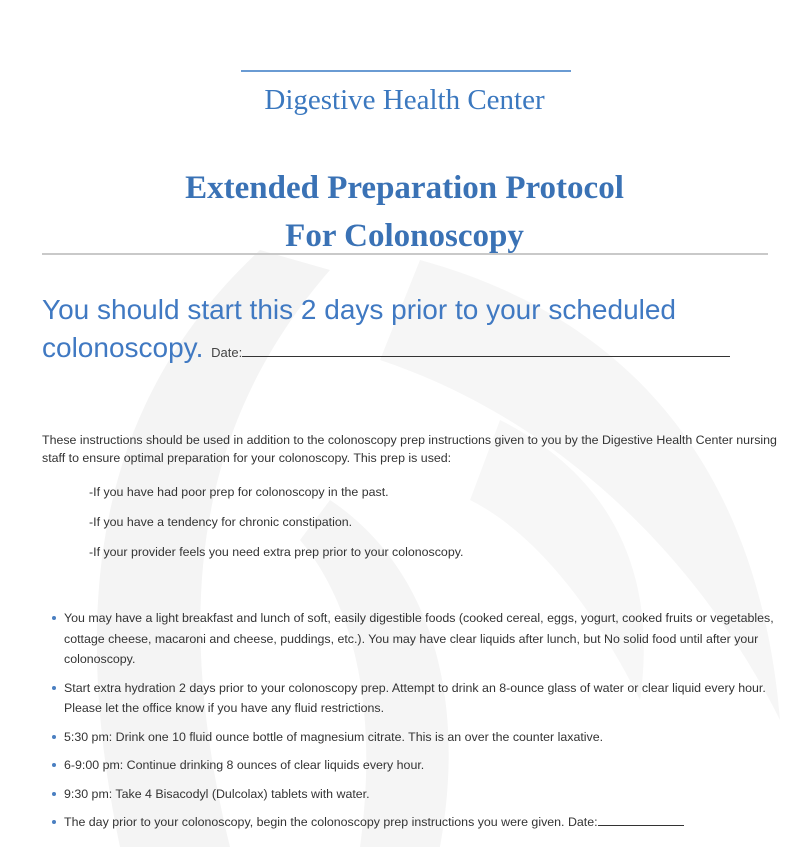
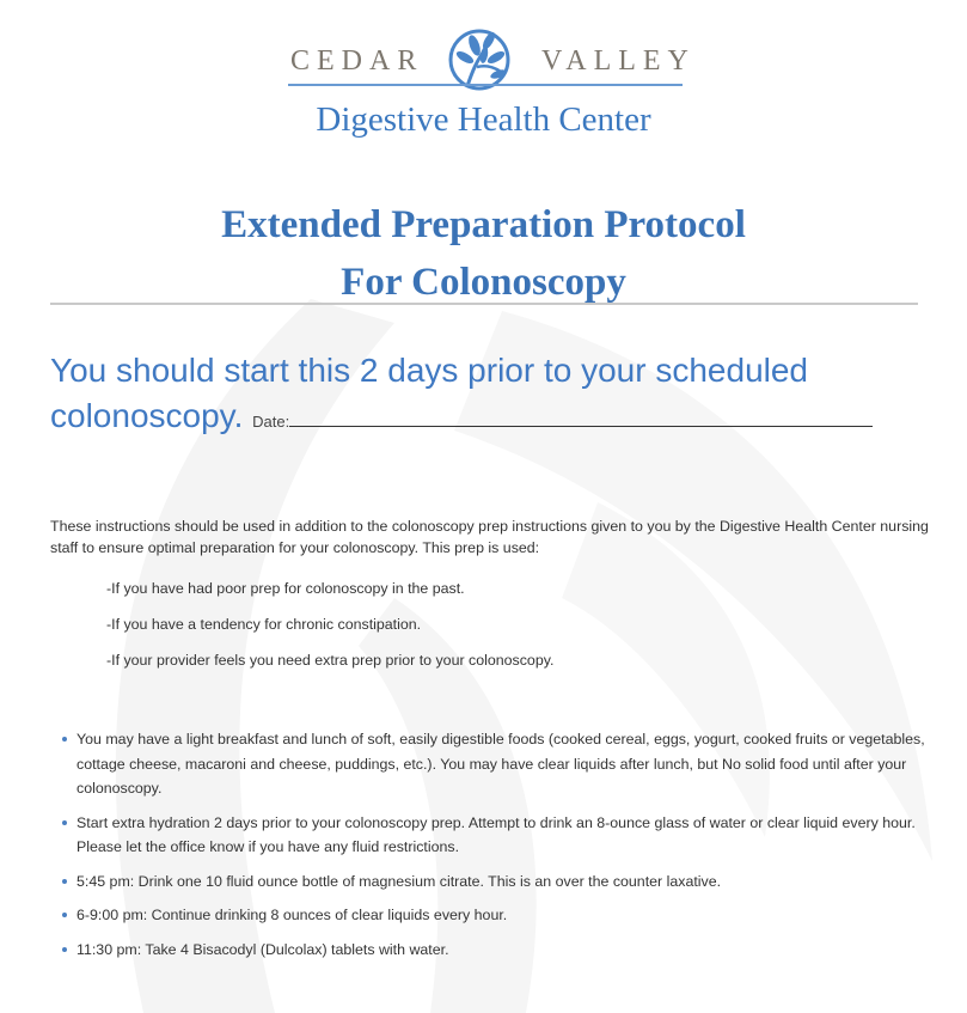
+ CEDAR
+ VALLEY
  Digestive Health Center
  Extended Preparation Protocol
  For Colonoscopy
  You should start this 2 days prior to your scheduled
  colonoscopy. Date:
  These instructions should be used in addition to the colonoscopy prep instructions given to you by the Digestive Health Center nursing staff to ensure optimal preparation for your colonoscopy. This prep is used:
  -If you have had poor prep for colonoscopy in the past.
  -If you have a tendency for chronic constipation.
  -If your provider feels you need extra prep prior to your colonoscopy.
  You may have a light breakfast and lunch of soft, easily digestible foods (cooked cereal, eggs, yogurt, cooked fruits or vegetables, cottage cheese, macaroni and cheese, puddings, etc.). You may have clear liquids after lunch, but No solid food until after your colonoscopy.
  Start extra hydration 2 days prior to your colonoscopy prep. Attempt to drink an 8-ounce glass of water or clear liquid every hour. Please let the office know if you have any fluid restrictions.
- 5:30 pm: Drink one 10 fluid ounce bottle of magnesium citrate. This is an over the counter laxative.
+ 5:45 pm: Drink one 10 fluid ounce bottle of magnesium citrate. This is an over the counter laxative.
  6-9:00 pm: Continue drinking 8 ounces of clear liquids every hour.
- 9:30 pm: Take 4 Bisacodyl (Dulcolax) tablets with water.
+ 11:30 pm: Take 4 Bisacodyl (Dulcolax) tablets with water.
- The day prior to your colonoscopy, begin the colonoscopy prep instructions you were given. Date:
